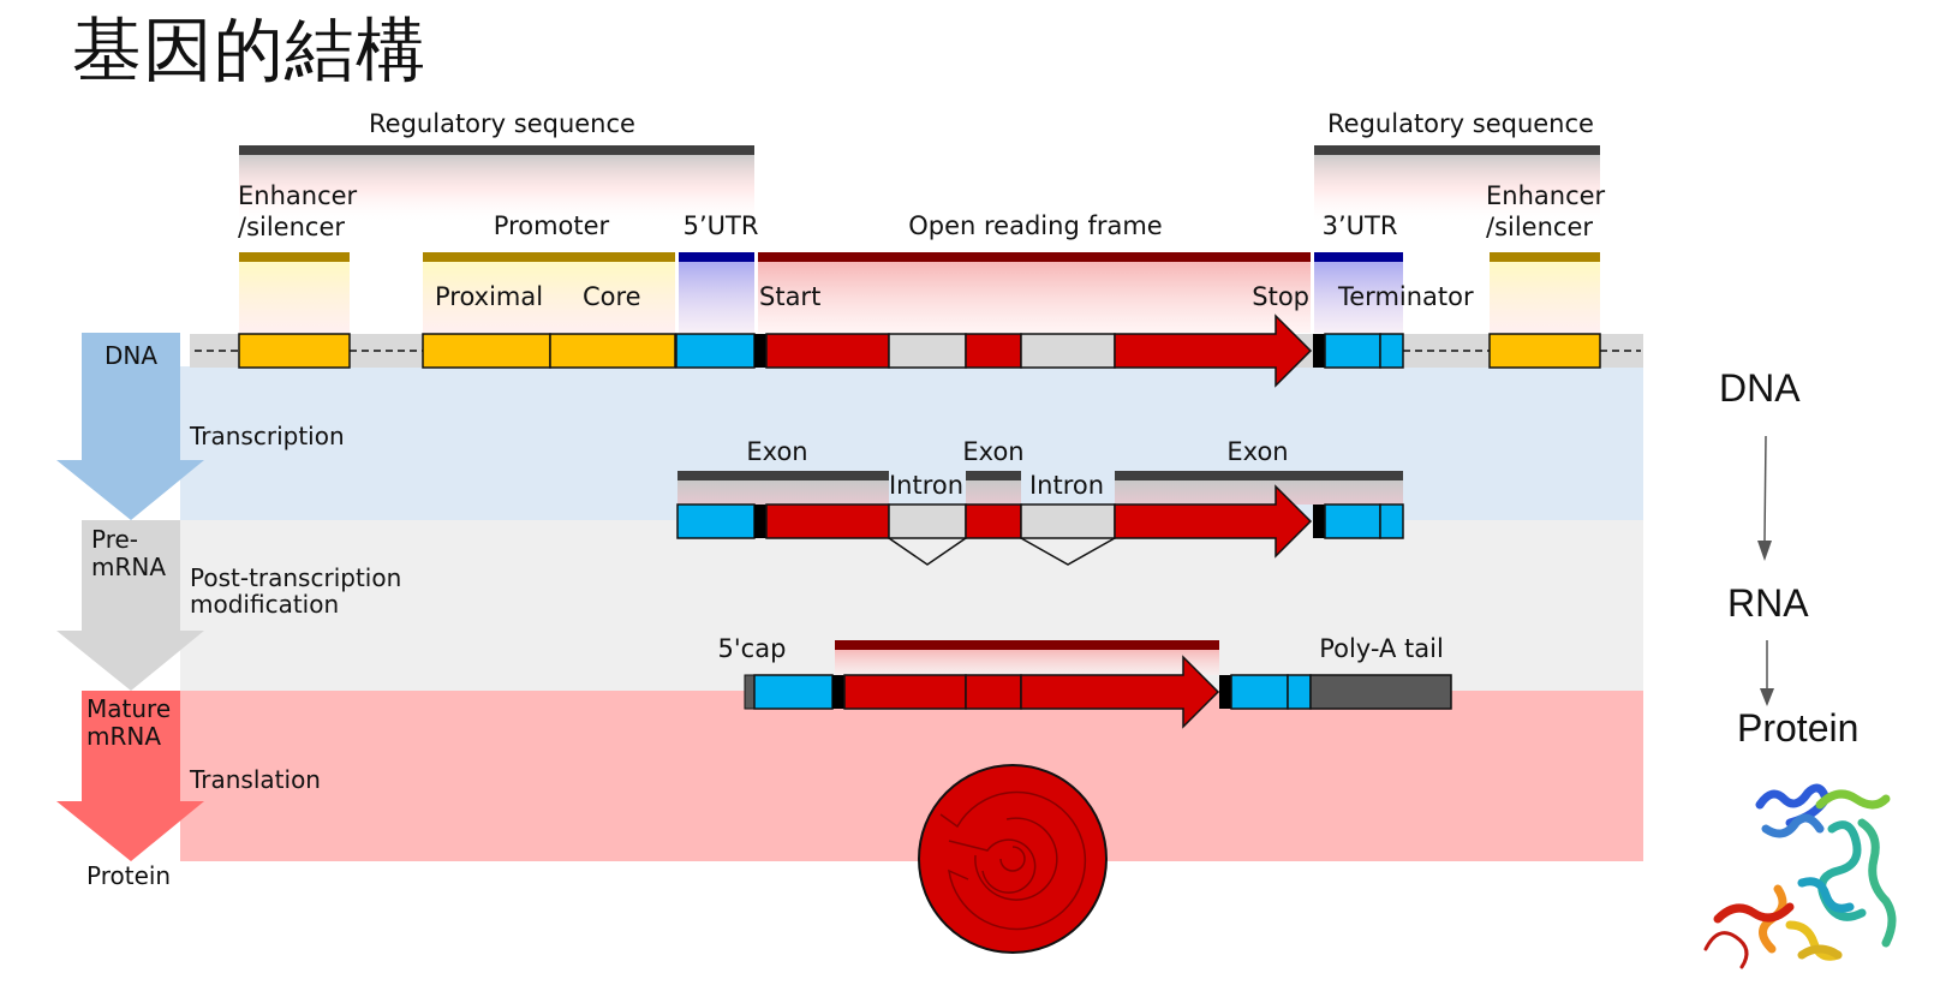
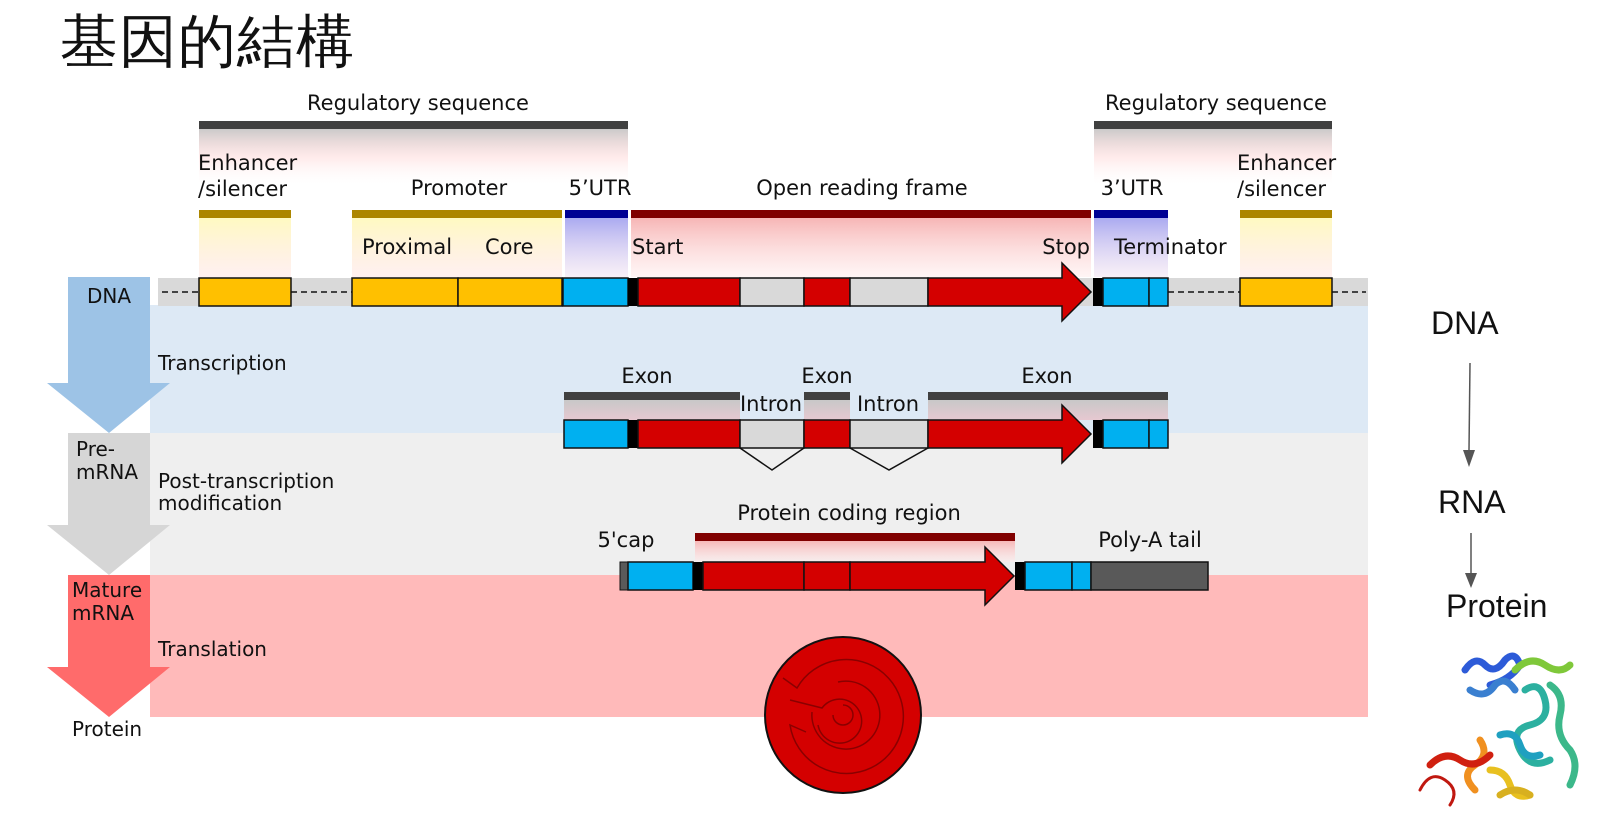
  基因的結構
  Regulatory sequence
  Regulatory sequence
  Enhancer
  /silencer
  Enhancer
  /silencer
  Promoter
  5’UTR
  Open reading frame
  3’UTR
  Proximal
  Core
  Start
  Stop
  Terminator
  Exon
  Exon
  Exon
  Intron
  Intron
+ Protein coding region
  5'cap
  Poly-A tail
  DNA
  Transcription
  Pre-
  mRNA
  Post-transcription
  modification
  Mature
  mRNA
  Translation
  Protein
  DNA
  RNA
  Protein
